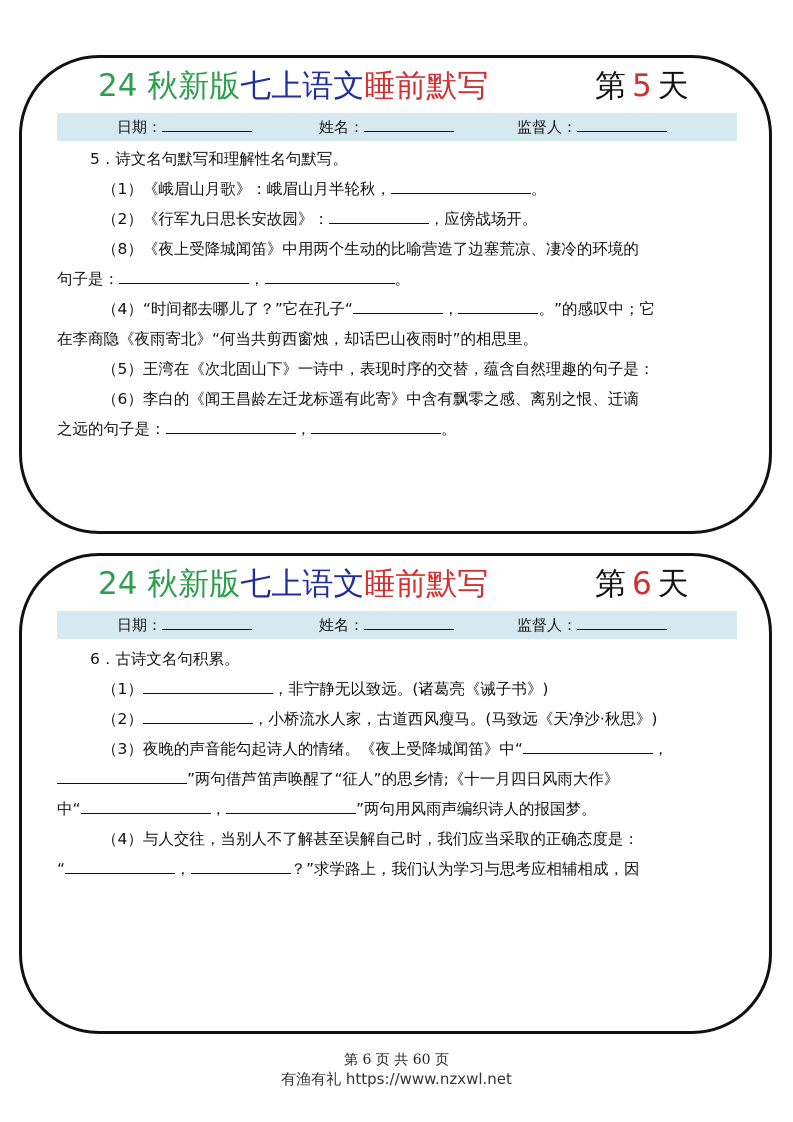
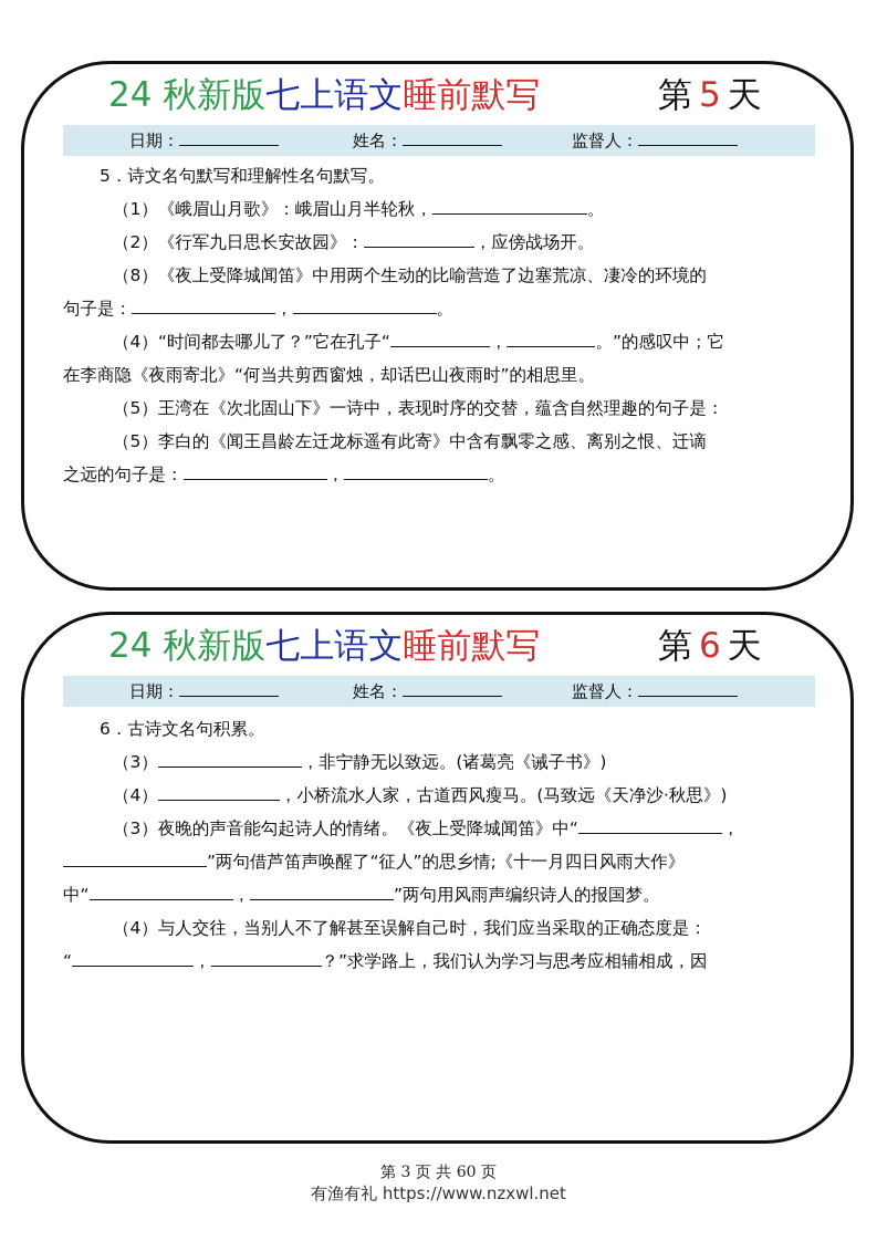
  24 秋新版七上语文睡前默写
  第 5 天
  日期：
  姓名：
  监督人：
  5．诗文名句默写和理解性名句默写。
  （1）《峨眉山月歌》：峨眉山月半轮秋， 。
  （2）《行军九日思长安故园》： ，应傍战场开。
  （8）《夜上受降城闻笛》中用两个生动的比喻营造了边塞荒凉、凄冷的环境的
  句子是： ， 。
  （4）“时间都去哪儿了？”它在孔子“ ， 。”的感叹中；它
  在李商隐《夜雨寄北》“何当共剪西窗烛，却话巴山夜雨时”的相思里。
  （5）王湾在《次北固山下》一诗中，表现时序的交替，蕴含自然理趣的句子是：
- （6）李白的《闻王昌龄左迁龙标遥有此寄》中含有飘零之感、离别之恨、迁谪
+ （5）李白的《闻王昌龄左迁龙标遥有此寄》中含有飘零之感、离别之恨、迁谪
  之远的句子是： ， 。
  24 秋新版七上语文睡前默写
  第 6 天
  日期：
  姓名：
  监督人：
  6．古诗文名句积累。
- （1） ，非宁静无以致远。(诸葛亮《诫子书》)
+ （3） ，非宁静无以致远。(诸葛亮《诫子书》)
- （2） ，小桥流水人家，古道西风瘦马。(马致远《天净沙·秋思》)
+ （4） ，小桥流水人家，古道西风瘦马。(马致远《天净沙·秋思》)
  （3）夜晚的声音能勾起诗人的情绪。《夜上受降城闻笛》中“ ，
  ”两句借芦笛声唤醒了“征人”的思乡情;《十一月四日风雨大作》
  中“ ， ”两句用风雨声编织诗人的报国梦。
  （4）与人交往，当别人不了解甚至误解自己时，我们应当采取的正确态度是：
  “ ， ？”求学路上，我们认为学习与思考应相辅相成，因
- 第 6 页 共 60 页
+ 第 3 页 共 60 页
  有渔有礼 https://www.nzxwl.net
